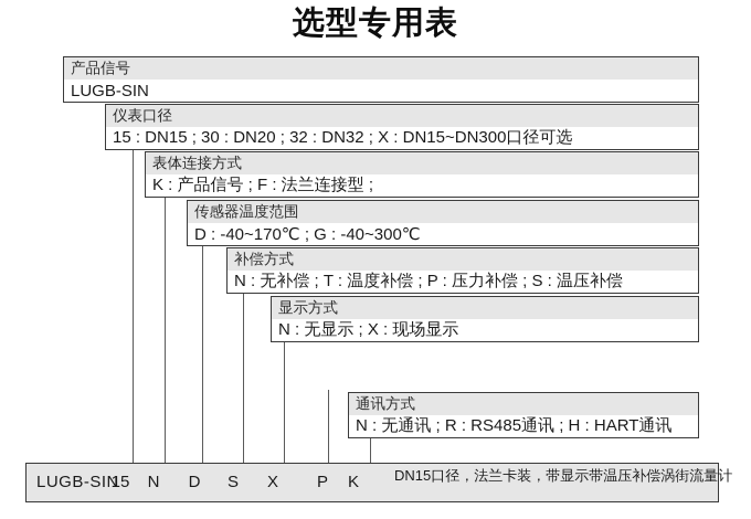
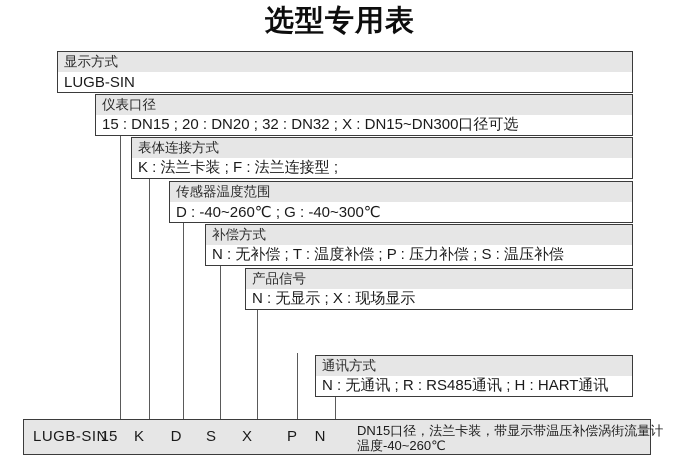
  选型专用表
- 产品信号
+ 显示方式
  LUGB-SIN
  仪表口径
- 15 : DN15 ; 30 : DN20 ; 32 : DN32 ; X : DN15~DN300口径可选
+ 15 : DN15 ; 20 : DN20 ; 32 : DN32 ; X : DN15~DN300口径可选
  表体连接方式
- K : 产品信号 ; F : 法兰连接型 ;
+ K : 法兰卡装 ; F : 法兰连接型 ;
  传感器温度范围
- D : -40~170℃ ; G : -40~300℃
+ D : -40~260℃ ; G : -40~300℃
  补偿方式
  N : 无补偿 ; T : 温度补偿 ; P : 压力补偿 ; S : 温压补偿
- 显示方式
+ 产品信号
  N : 无显示 ; X : 现场显示
  通讯方式
  N : 无通讯 ; R : RS485通讯 ; H : HART通讯
  LUGB-SIN
  15
- N
+ K
  D
  S
  X
  P
- K
+ N
  DN15口径，法兰卡装，带显示带温压补偿涡街流量计
+ 温度-40~260℃
